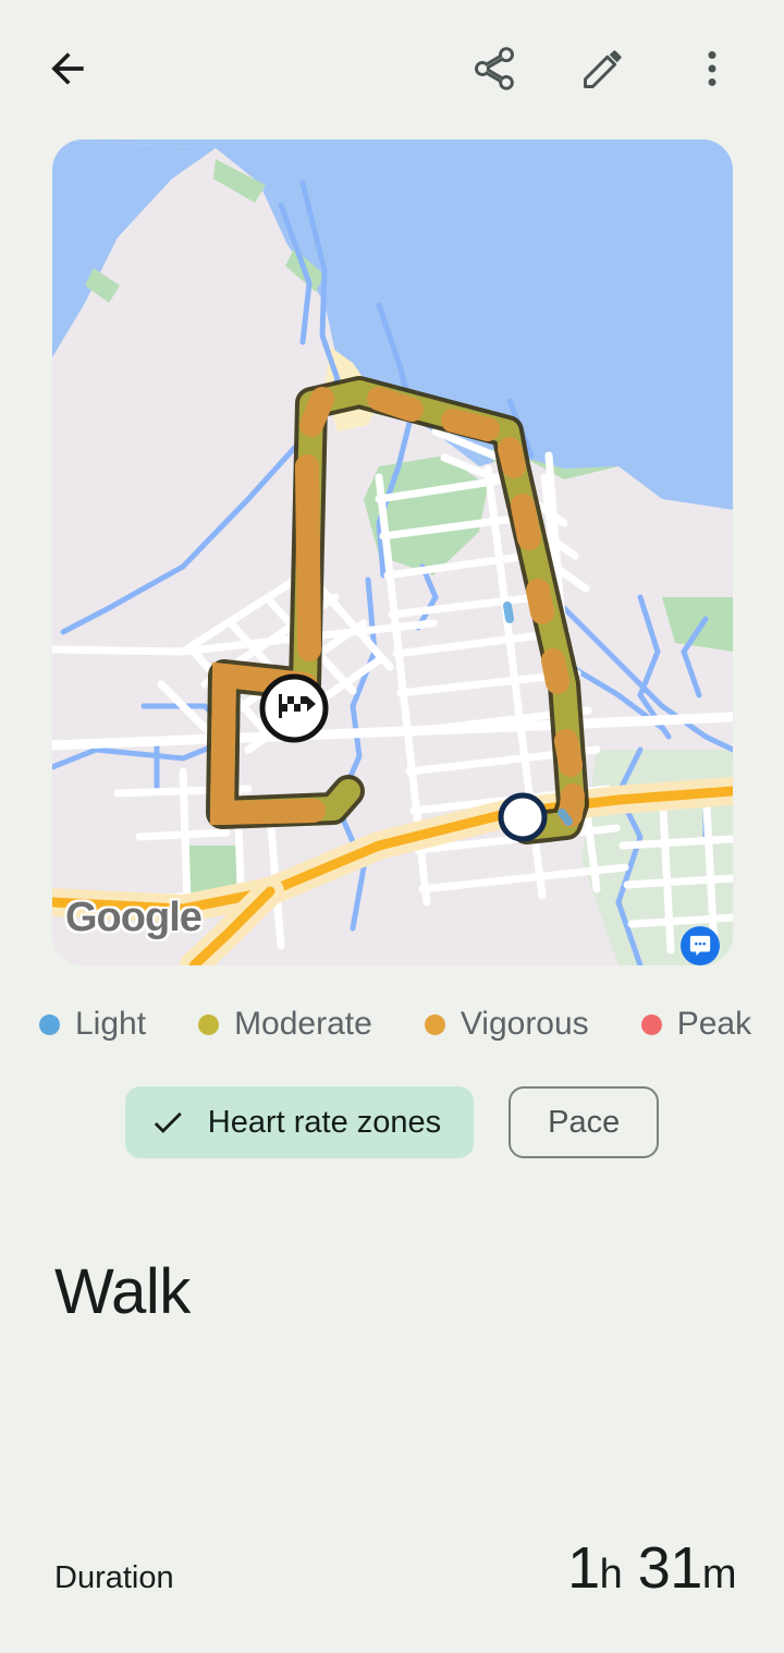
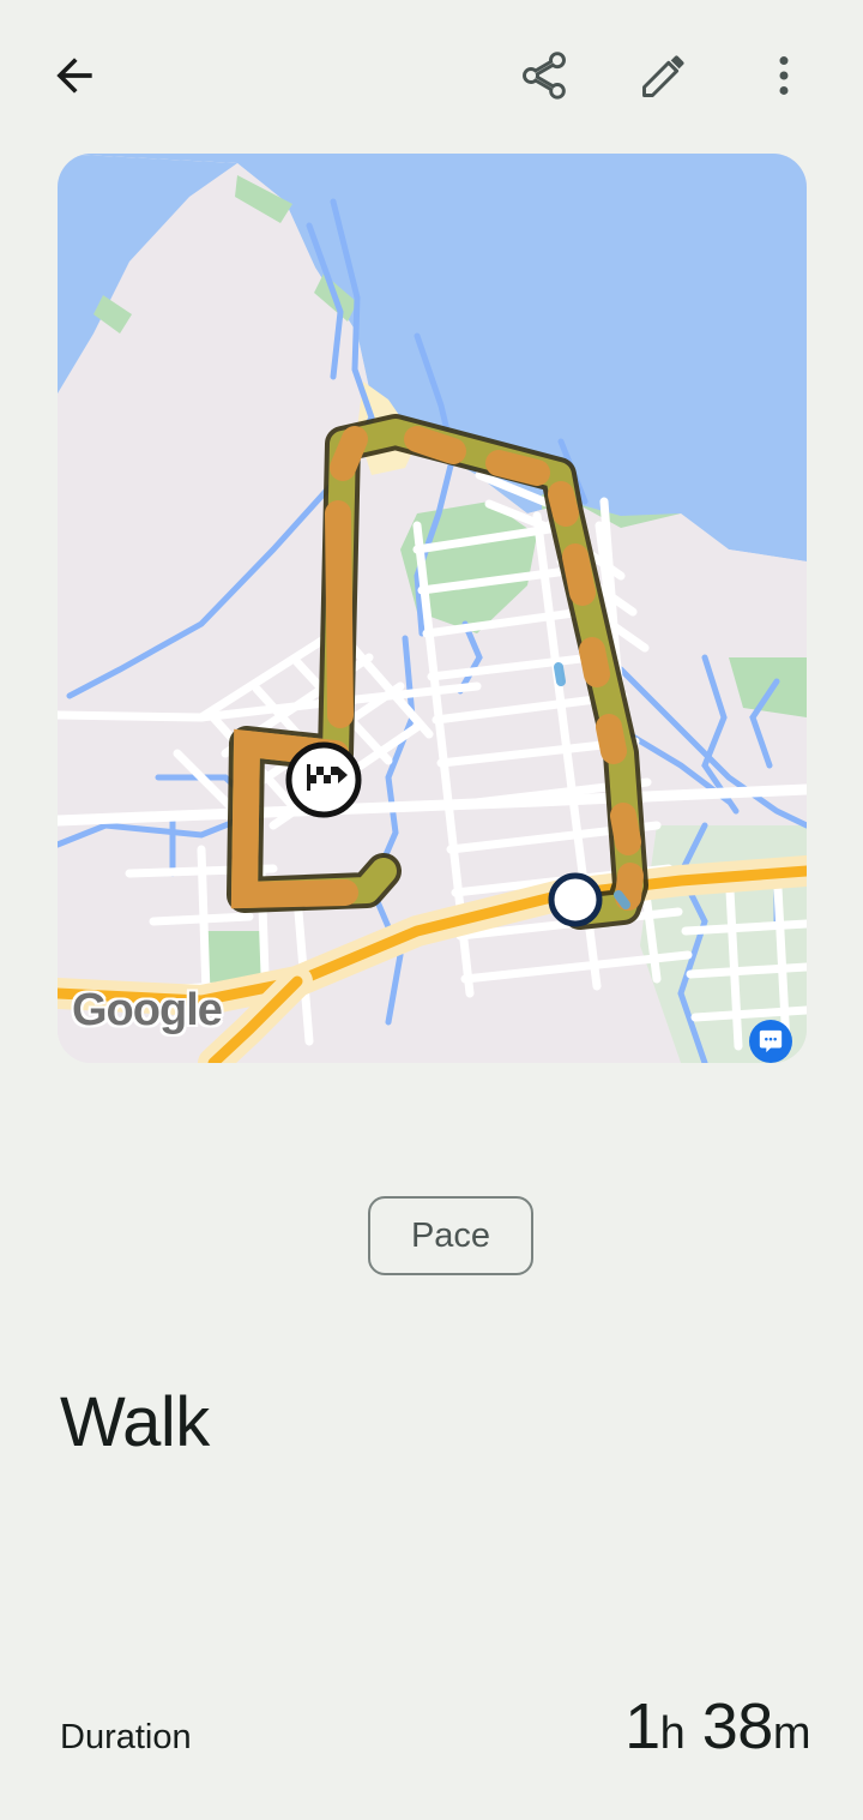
  Google
- Light
- Moderate
- Vigorous
- Peak
- Heart rate zones
  Pace
  Walk
  Duration
- 1h 31m
+ 1h 38m
